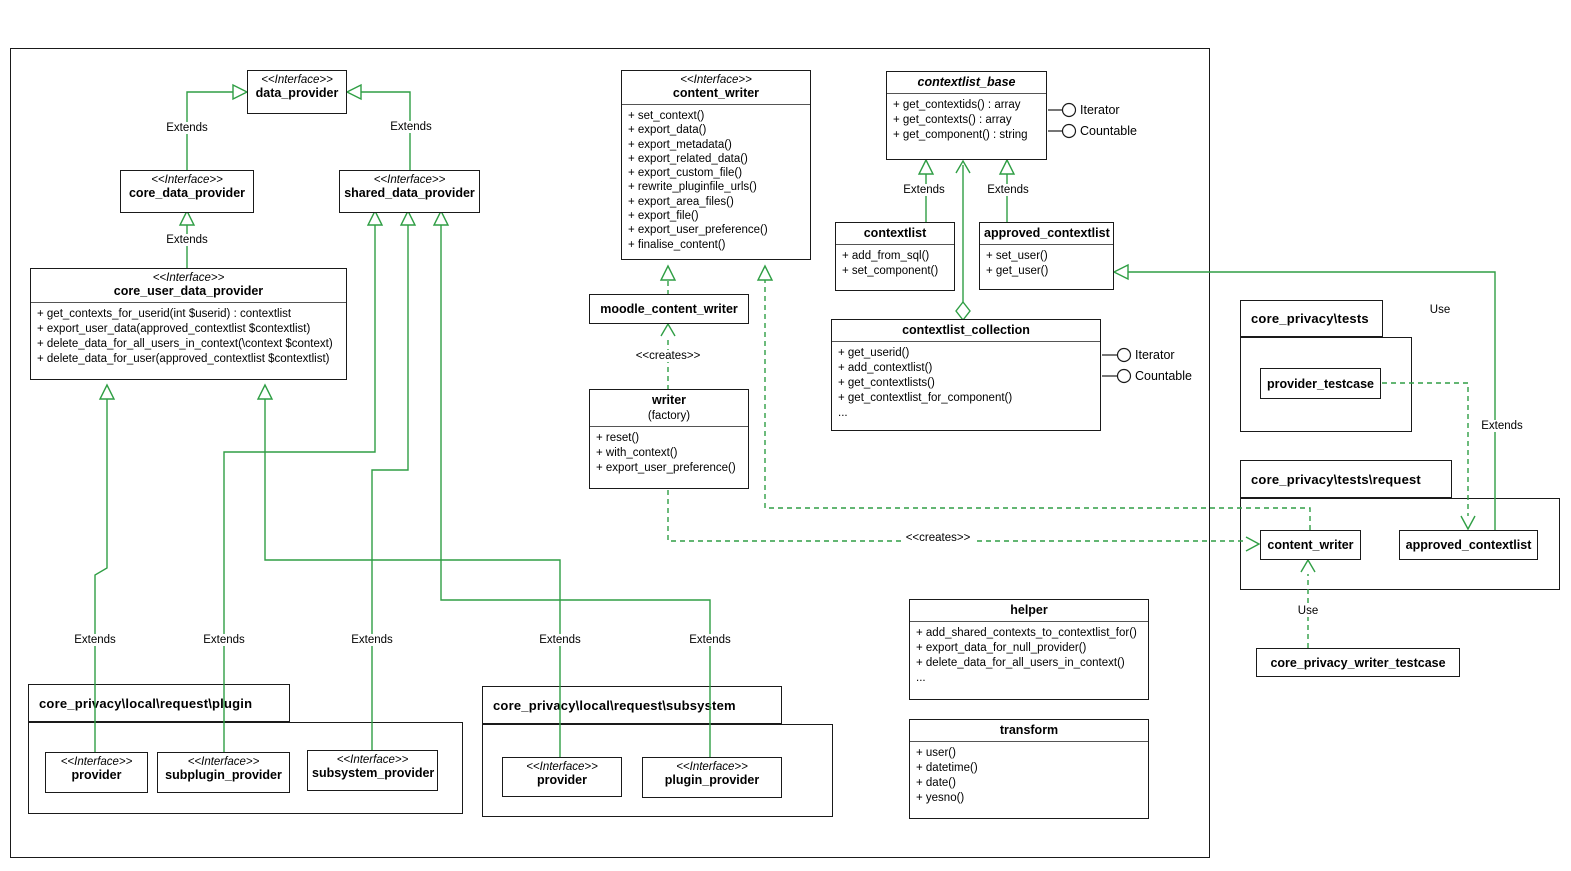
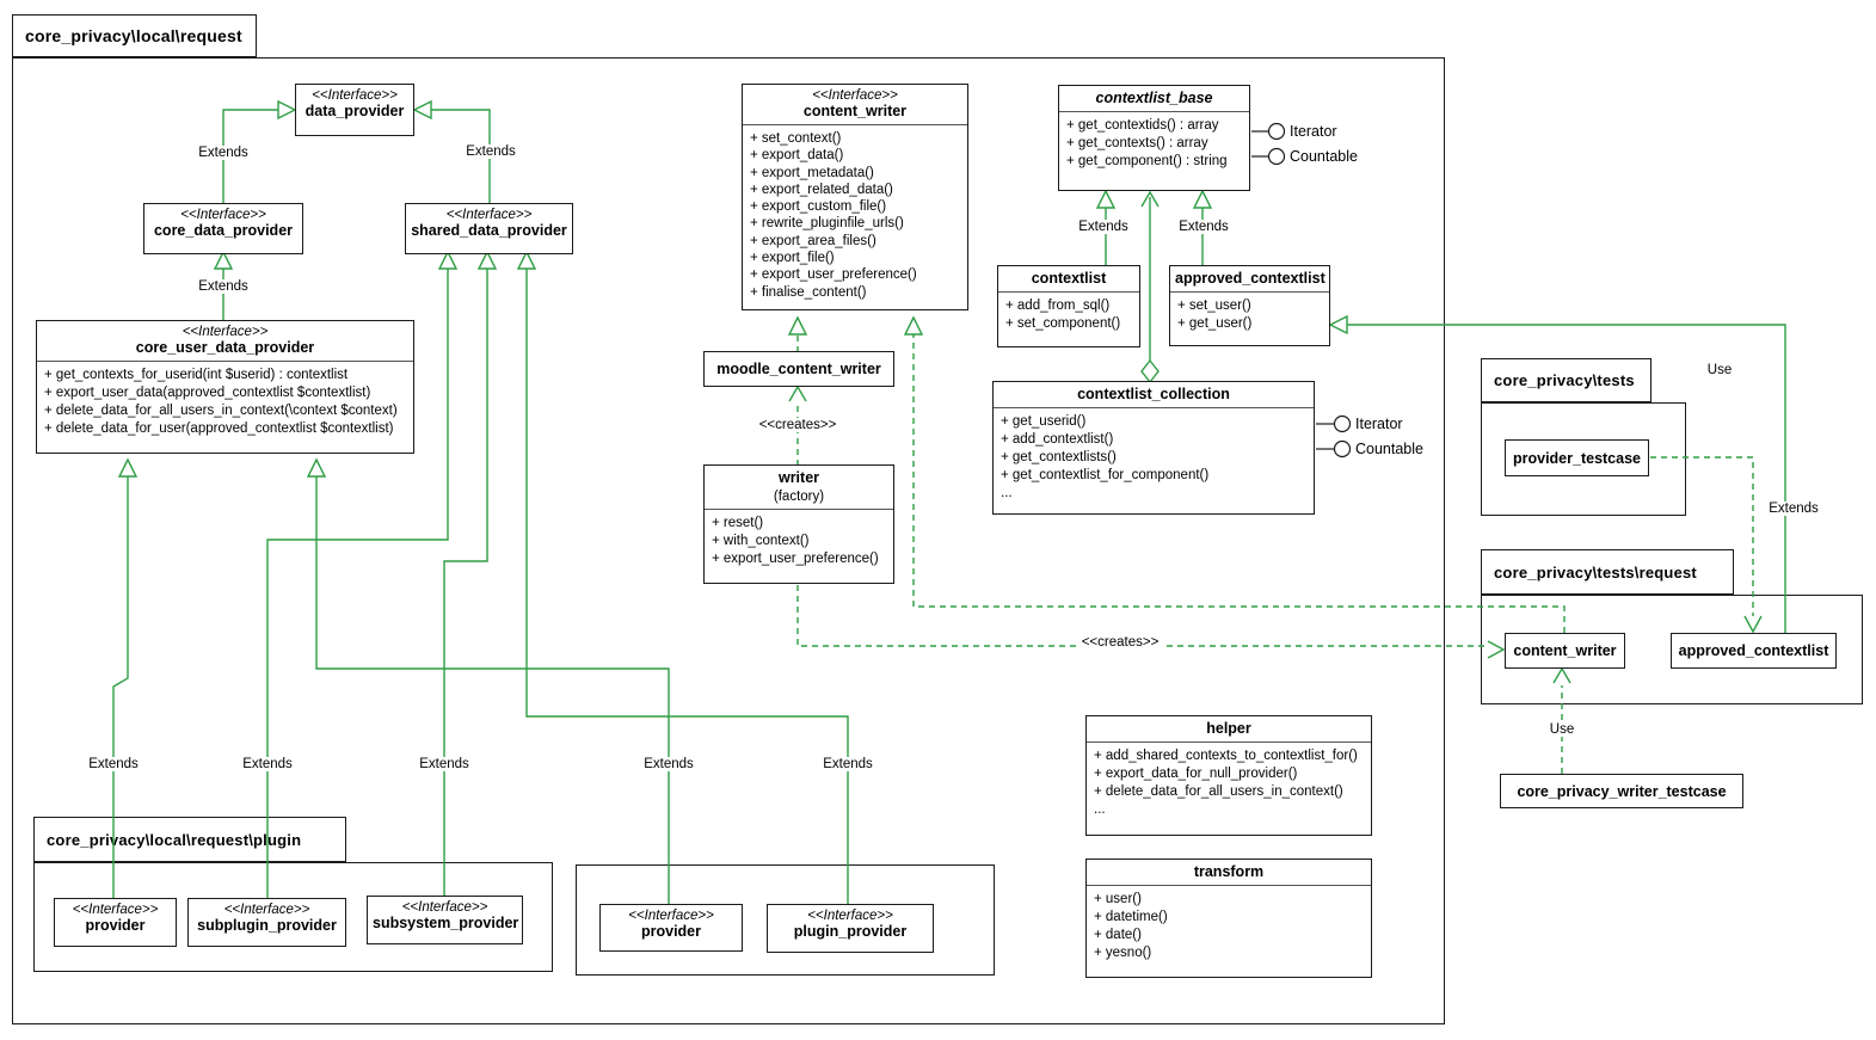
+ core_privacy\local\request
  core_priacy\local\request\plugin
- core_privacy\local\request\subsystem
  core_privacy\tests
  core_privacy\tests\request
  <<Interface>>
  data_provider
  <<Interface>>
  core_data_provider
  <<Interface>>
  shared_data_provider
  <<Interface>>
  core_user_data_provider
  + get_contexts_for_userid(int $userid) : contextlist
  + export_user_data(approved_contextlist $contextlist)
  + delete_data_for_all_users_in_context(\context $context)
  + delete_data_for_user(approved_contextlist $contextlist)
  <<Interface>>
  content_writer
  + set_context()
  + export_data()
  + export_metadata()
  + export_related_data()
  + export_custom_file()
  + rewrite_pluginfile_urls()
  + export_area_files()
  + export_file()
  + export_user_preference()
  + finalise_content()
  contextlist_base
  + get_contextids() : array
  + get_contexts() : array
  + get_component() : string
  contextlist
  + add_from_sql()
  + set_component()
  approved_contextlist
  + set_user()
  + get_user()
  contextlist_collection
  + get_userid()
  + add_contextlist()
  + get_contextlists()
  + get_contextlist_for_component()
  ...
  moodle_content_writer
  writer
  (factory)
  + reset()
  + with_context()
  + export_user_preference()
  helper
  + add_shared_contexts_to_contextlist_for()
  + export_data_for_null_provider()
  + delete_data_for_all_users_in_context()
  ...
  transform
  + user()
  + datetime()
  + date()
  + yesno()
  <<Interface>>
  provider
  <<Interface>>
  subplugin_provider
  <<Interface>>
  subsystem_provider
  <<Interface>>
  provider
  <<Interface>>
  plugin_provider
  provider_testcase
  content_writer
  approved_contextlist
  core_privacy_writer_testcase
  Extends
  Extends
  Extends
  Extends
  Extends
  Extends
  Extends
  Extends
  Extends
  Extends
  Extends
  Use
  Use
  <<creates>>
  <<creates>>
  Iterator
  Countable
  Iterator
  Countable
